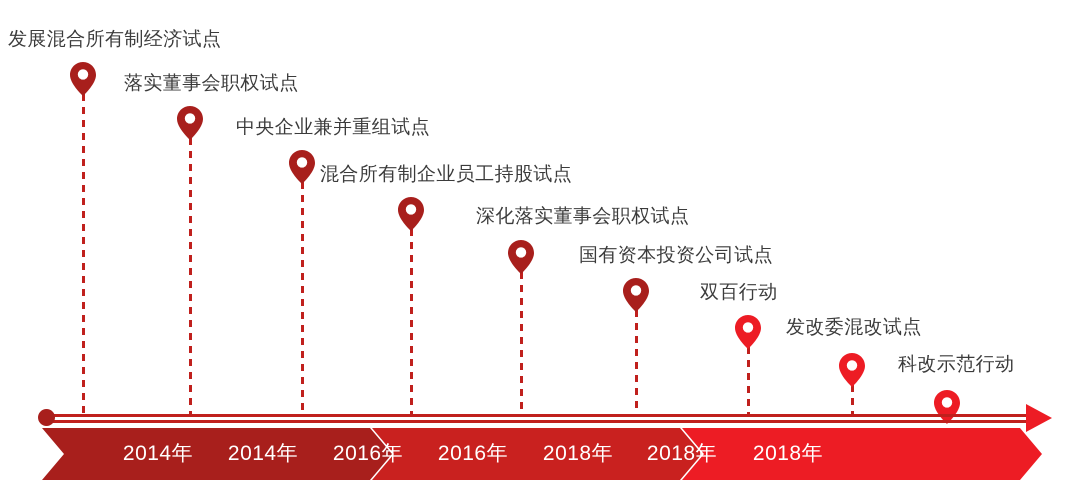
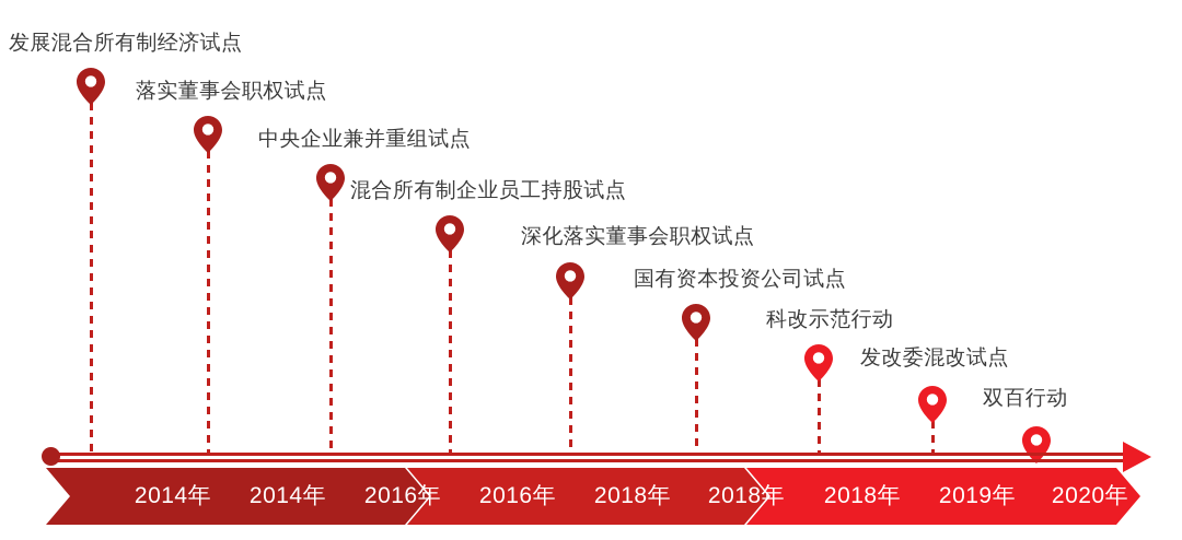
  发展混合所有制经济试点
  落实董事会职权试点
  中央企业兼并重组试点
  混合所有制企业员工持股试点
  深化落实董事会职权试点
  国有资本投资公司试点
- 双百行动
+ 科改示范行动
  发改委混改试点
- 科改示范行动
+ 双百行动
  2014年
  2014年
  2016年
  2016年
  2018年
  2018年
  2018年
+ 2019年
+ 2020年
